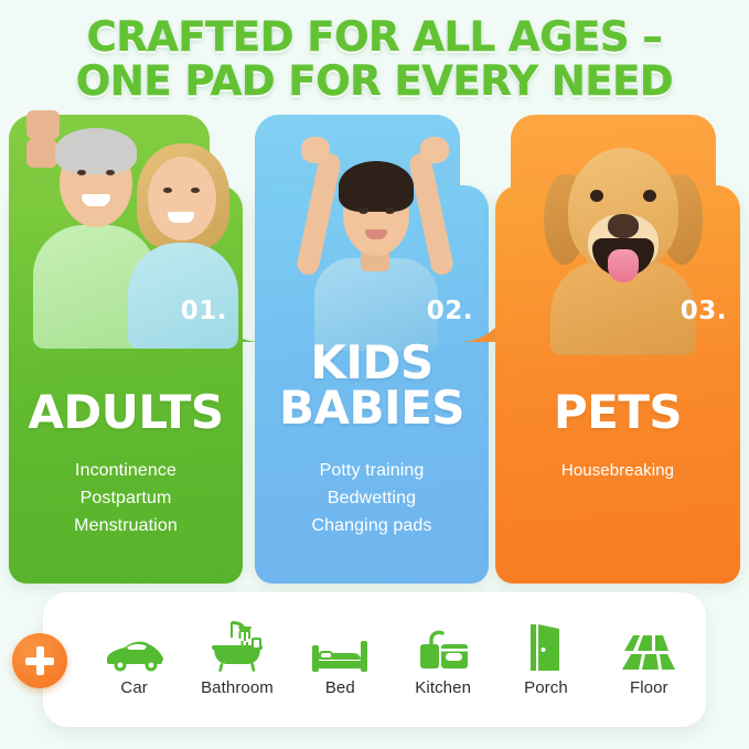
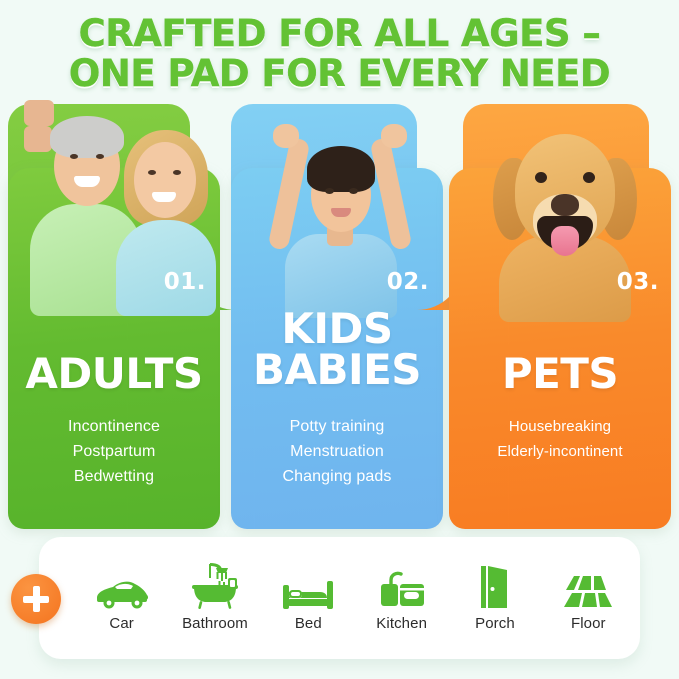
  CRAFTED FOR ALL AGES –
  ONE PAD FOR EVERY NEED
  01.
  ADULTS
  Incontinence
  Postpartum
- Menstruation
+ Bedwetting
  02.
  KIDS
  BABIES
  Potty training
- Bedwetting
+ Menstruation
  Changing pads
  03.
  PETS
  Housebreaking
+ Elderly-incontinent
  Car
  Bathroom
  Bed
  Kitchen
  Porch
  Floor
